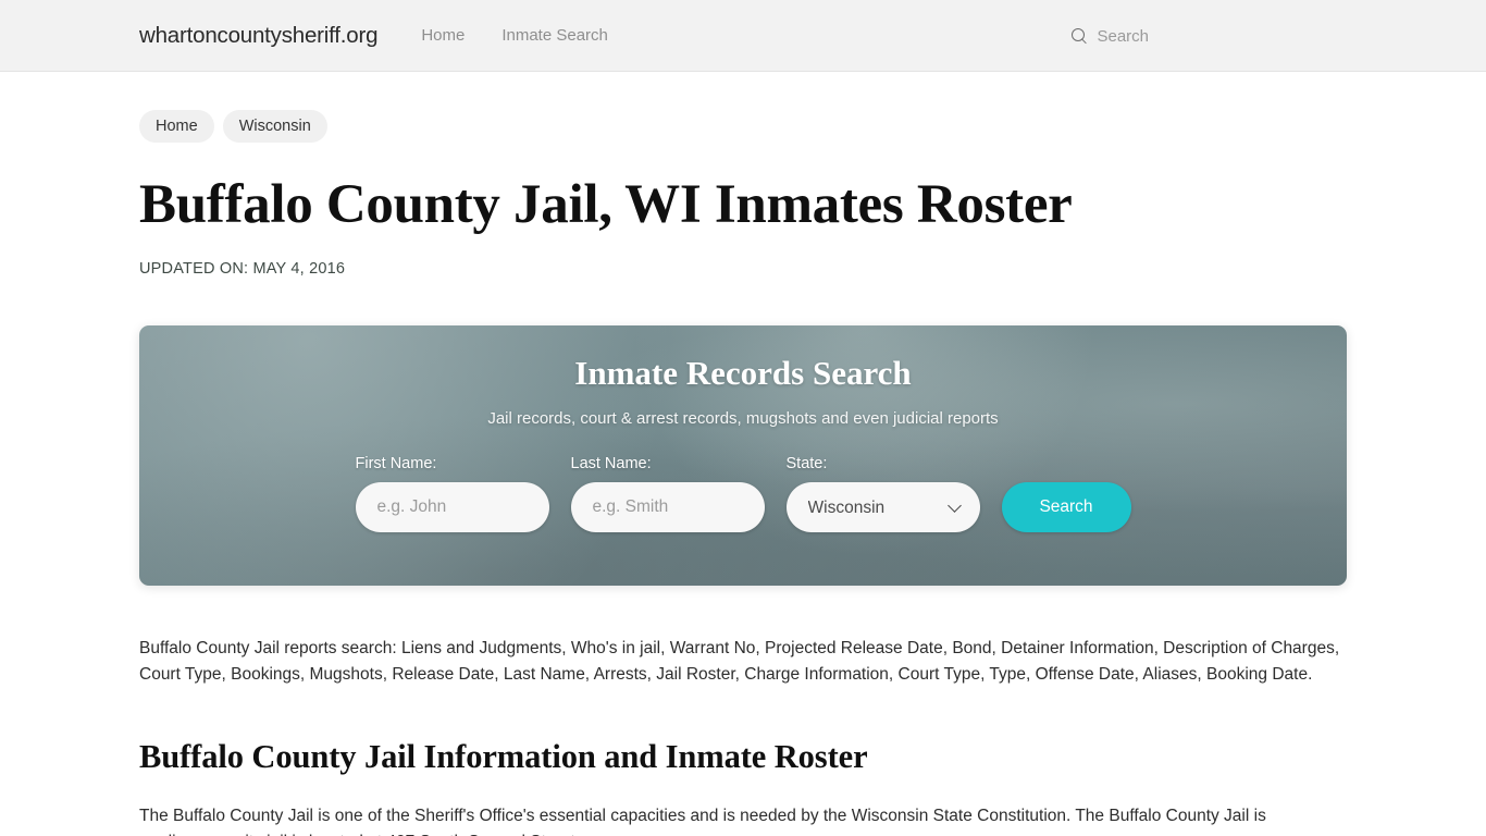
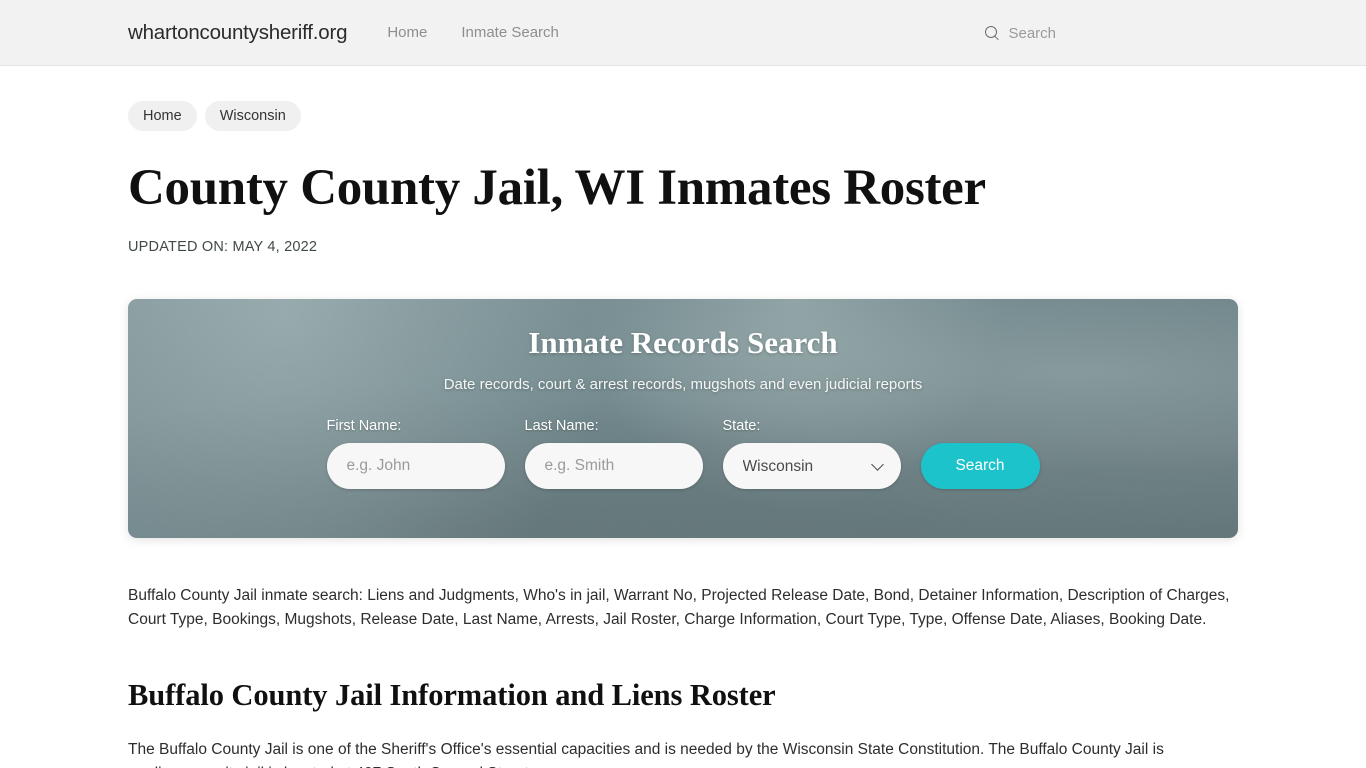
  whartoncountysheriff.org
  Home
  Inmate Search
  Search
  Home
  Wisconsin
- Buffalo County Jail, WI Inmates Roster
+ County County Jail, WI Inmates Roster
- UPDATED ON: MAY 4, 2016
+ UPDATED ON: MAY 4, 2022
  Inmate Records Search
- Jail records, court & arrest records, mugshots and even judicial reports
+ Date records, court & arrest records, mugshots and even judicial reports
  First Name:
  e.g. John
  Last Name:
  e.g. Smith
  State:
  Wisconsin
  Search
- Buffalo County Jail reports search: Liens and Judgments, Who's in jail, Warrant No, Projected Release Date, Bond, Detainer Information, Description of Charges, Court Type, Bookings, Mugshots, Release Date, Last Name, Arrests, Jail Roster, Charge Information, Court Type, Type, Offense Date, Aliases, Booking Date.
+ Buffalo County Jail inmate search: Liens and Judgments, Who's in jail, Warrant No, Projected Release Date, Bond, Detainer Information, Description of Charges, Court Type, Bookings, Mugshots, Release Date, Last Name, Arrests, Jail Roster, Charge Information, Court Type, Type, Offense Date, Aliases, Booking Date.
- Buffalo County Jail Information and Inmate Roster
+ Buffalo County Jail Information and Liens Roster
  The Buffalo County Jail is one of the Sheriff's Office's essential capacities and is needed by the Wisconsin State Constitution. The Buffalo County Jail is
